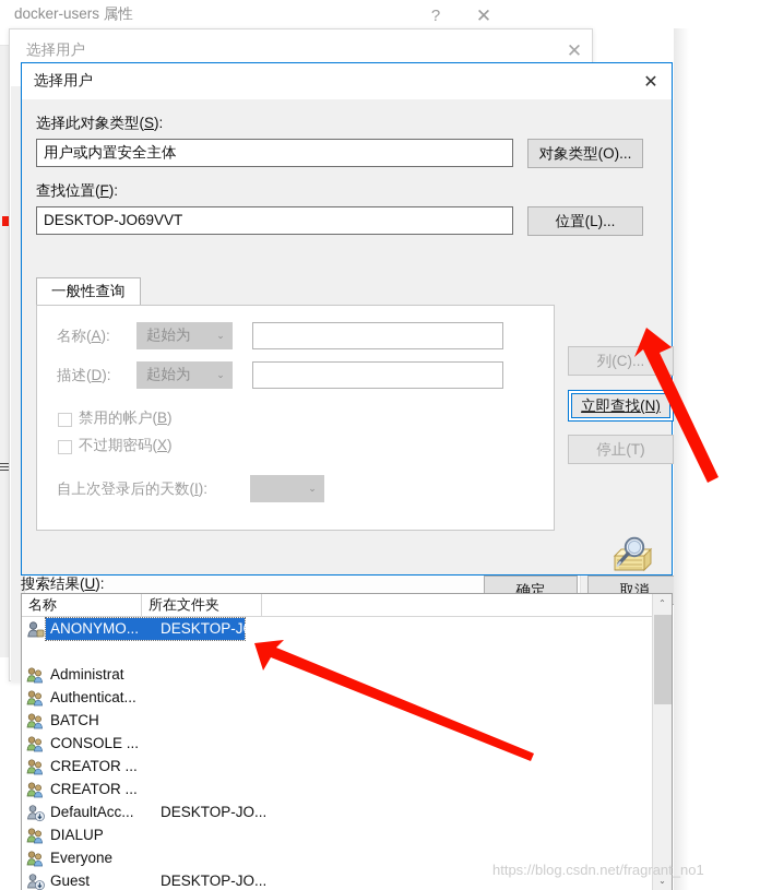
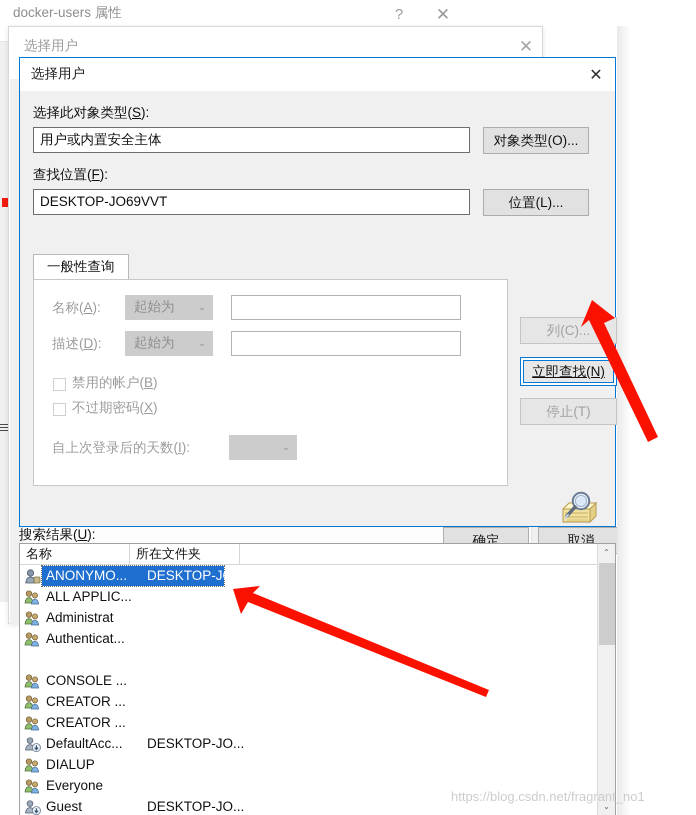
  docker-users 属性
  ?
  ✕
  选择用户
  ✕
  选择用户
  ✕
  选择此对象类型(S):
  用户或内置安全主体
  对象类型(O)...
  查找位置(F):
  DESKTOP-JO69VVT
  位置(L)...
  一般性查询
  名称(A):
  起始为
  ⌄
  描述(D):
  起始为
  ⌄
  禁用的帐户(B)
  不过期密码(X)
  自上次登录后的天数(I):
  ⌄
  列(C)...
  立即查找(N)
  停止(T)
  确定
  取消
  搜索结果(U):
  名称
  所在文件夹
  ANONYMO...
  DESKTOP-JO...
+ ALL APPLIC...
  Administrat
  Authenticat...
- BATCH
  CONSOLE ...
  CREATOR ...
  CREATOR ...
  DefaultAcc...
  DESKTOP-JO...
  DIALUP
  Everyone
  Guest
  DESKTOP-JO...
  ⌃
  ⌄
  https://blog.csdn.net/fragrant_no1
